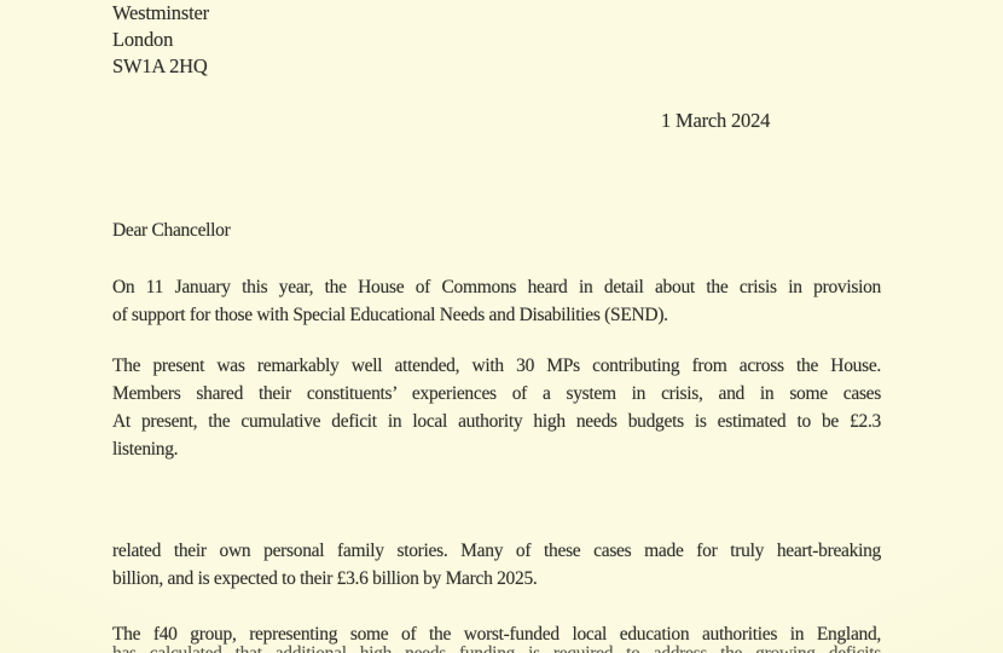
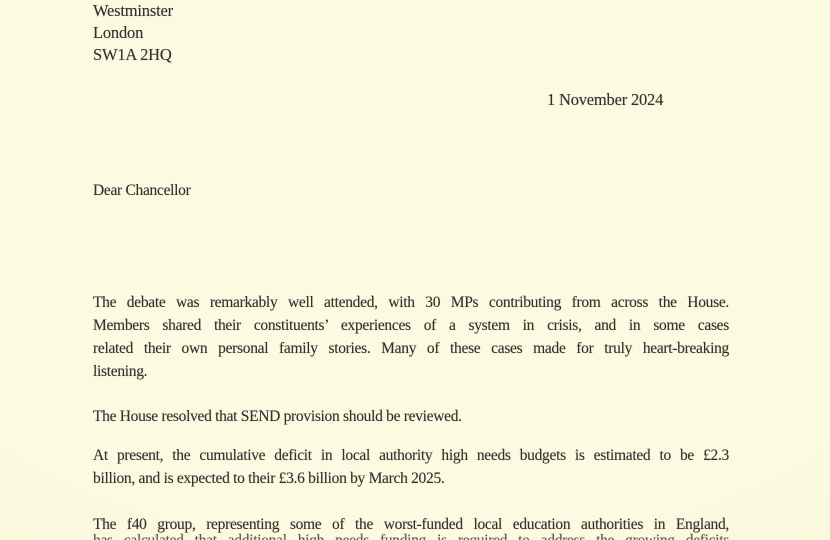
  Westminster
  London
  SW1A 2HQ
- 1 March 2024
+ 1 November 2024
  Dear Chancellor
- On 11 January this year, the House of Commons heard in detail about the crisis in provision
- of support for those with Special Educational Needs and Disabilities (SEND).
- The present was remarkably well attended, with 30 MPs contributing from across the House.
+ The debate was remarkably well attended, with 30 MPs contributing from across the House.
  Members shared their constituents’ experiences of a system in crisis, and in some cases
- At present, the cumulative deficit in local authority high needs budgets is estimated to be £2.3
+ related their own personal family stories. Many of these cases made for truly heart-breaking
  listening.
+ The House resolved that SEND provision should be reviewed.
- related their own personal family stories. Many of these cases made for truly heart-breaking
+ At present, the cumulative deficit in local authority high needs budgets is estimated to be £2.3
  billion, and is expected to their £3.6 billion by March 2025.
  The f40 group, representing some of the worst-funded local education authorities in England,
